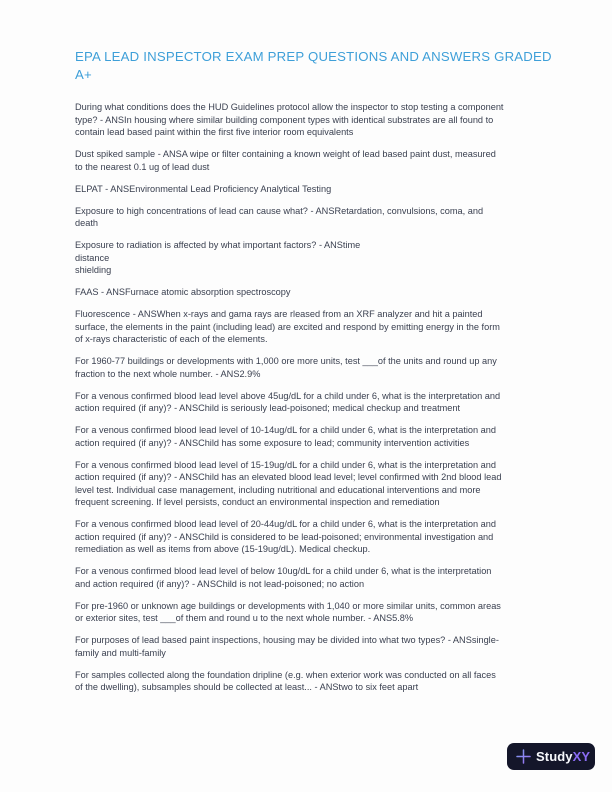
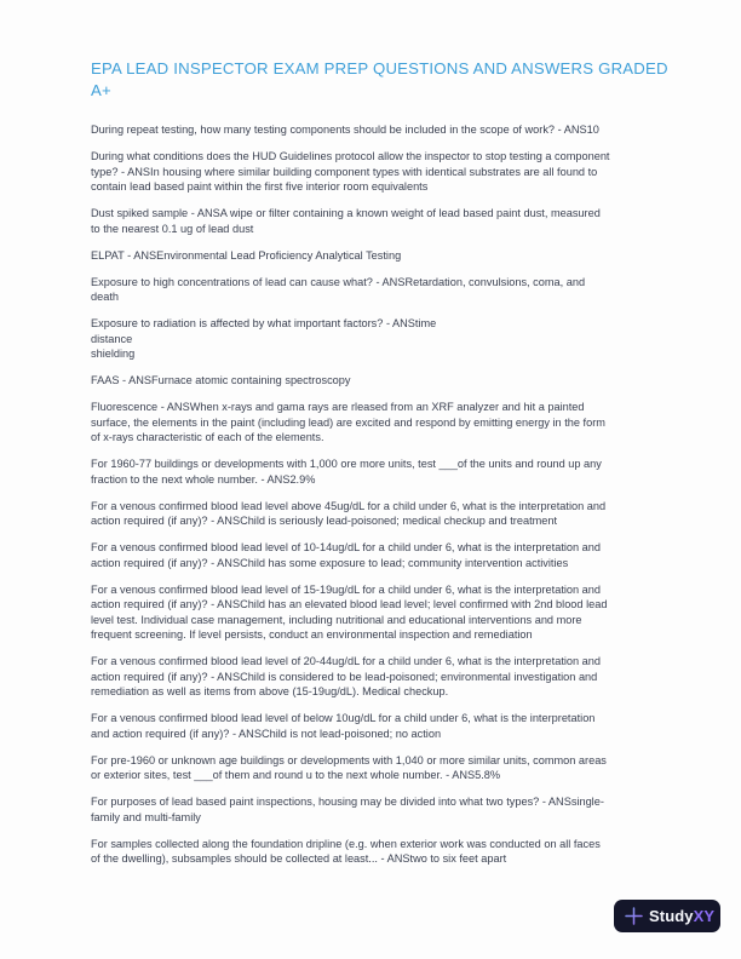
  EPA LEAD INSPECTOR EXAM PREP QUESTIONS AND ANSWERS GRADED
  A+
+ During repeat testing, how many testing components should be included in the scope of work? - ANS10
  During what conditions does the HUD Guidelines protocol allow the inspector to stop testing a component
  type? - ANSIn housing where similar building component types with identical substrates are all found to
  contain lead based paint within the first five interior room equivalents
  Dust spiked sample - ANSA wipe or filter containing a known weight of lead based paint dust, measured
  to the nearest 0.1 ug of lead dust
  ELPAT - ANSEnvironmental Lead Proficiency Analytical Testing
  Exposure to high concentrations of lead can cause what? - ANSRetardation, convulsions, coma, and
  death
  Exposure to radiation is affected by what important factors? - ANStime
  distance
  shielding
- FAAS - ANSFurnace atomic absorption spectroscopy
+ FAAS - ANSFurnace atomic containing spectroscopy
  Fluorescence - ANSWhen x-rays and gama rays are rleased from an XRF analyzer and hit a painted
  surface, the elements in the paint (including lead) are excited and respond by emitting energy in the form
  of x-rays characteristic of each of the elements.
  For 1960-77 buildings or developments with 1,000 ore more units, test ___of the units and round up any
  fraction to the next whole number. - ANS2.9%
  For a venous confirmed blood lead level above 45ug/dL for a child under 6, what is the interpretation and
  action required (if any)? - ANSChild is seriously lead-poisoned; medical checkup and treatment
  For a venous confirmed blood lead level of 10-14ug/dL for a child under 6, what is the interpretation and
  action required (if any)? - ANSChild has some exposure to lead; community intervention activities
  For a venous confirmed blood lead level of 15-19ug/dL for a child under 6, what is the interpretation and
  action required (if any)? - ANSChild has an elevated blood lead level; level confirmed with 2nd blood lead
  level test. Individual case management, including nutritional and educational interventions and more
  frequent screening. If level persists, conduct an environmental inspection and remediation
  For a venous confirmed blood lead level of 20-44ug/dL for a child under 6, what is the interpretation and
  action required (if any)? - ANSChild is considered to be lead-poisoned; environmental investigation and
  remediation as well as items from above (15-19ug/dL). Medical checkup.
  For a venous confirmed blood lead level of below 10ug/dL for a child under 6, what is the interpretation
  and action required (if any)? - ANSChild is not lead-poisoned; no action
  For pre-1960 or unknown age buildings or developments with 1,040 or more similar units, common areas
  or exterior sites, test ___of them and round u to the next whole number. - ANS5.8%
  For purposes of lead based paint inspections, housing may be divided into what two types? - ANSsingle-
  family and multi-family
  For samples collected along the foundation dripline (e.g. when exterior work was conducted on all faces
  of the dwelling), subsamples should be collected at least... - ANStwo to six feet apart
  StudyXY
